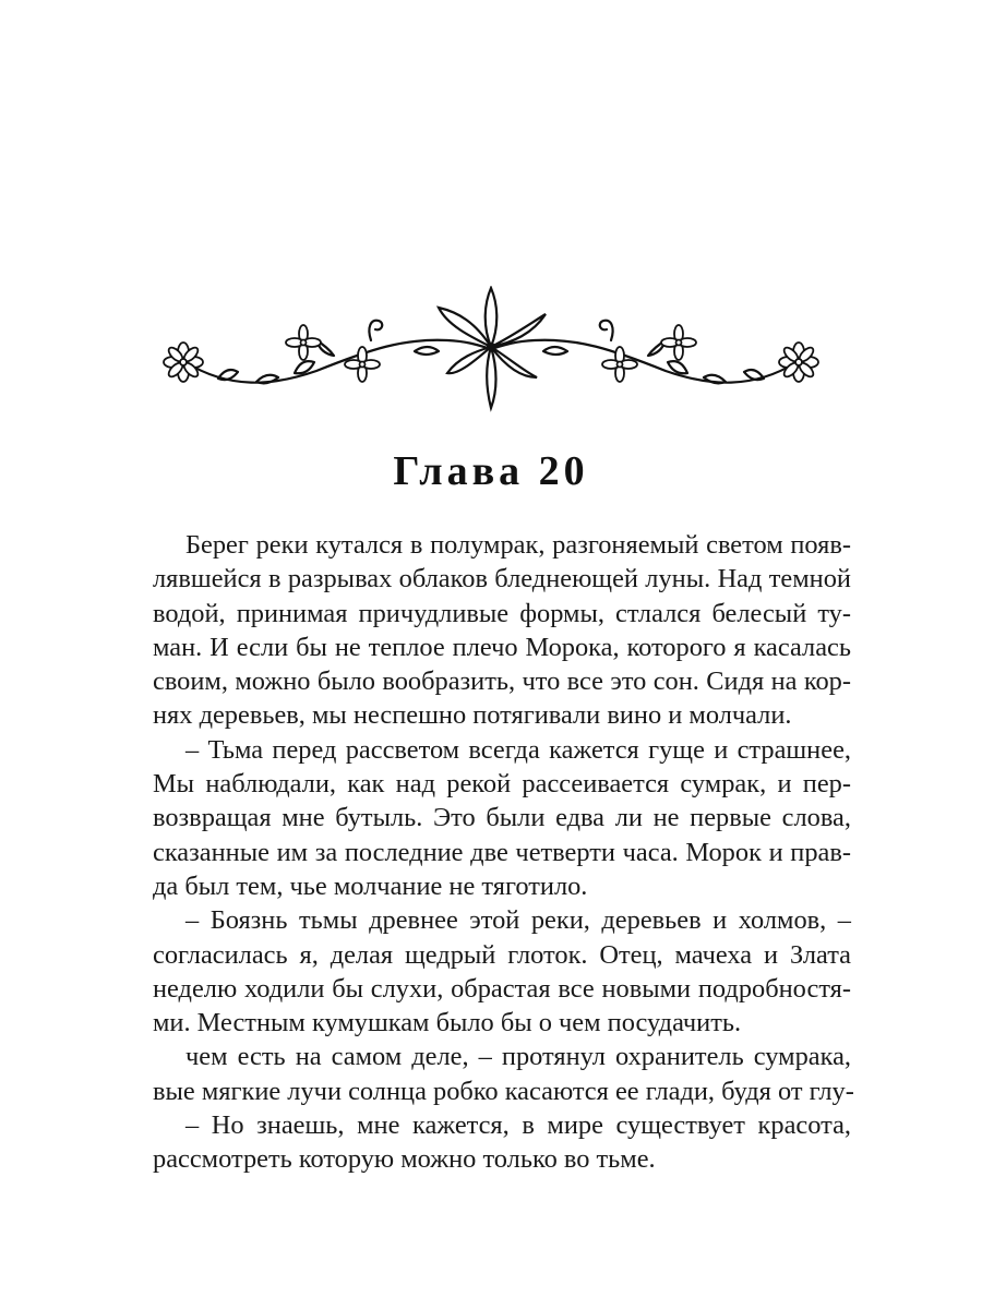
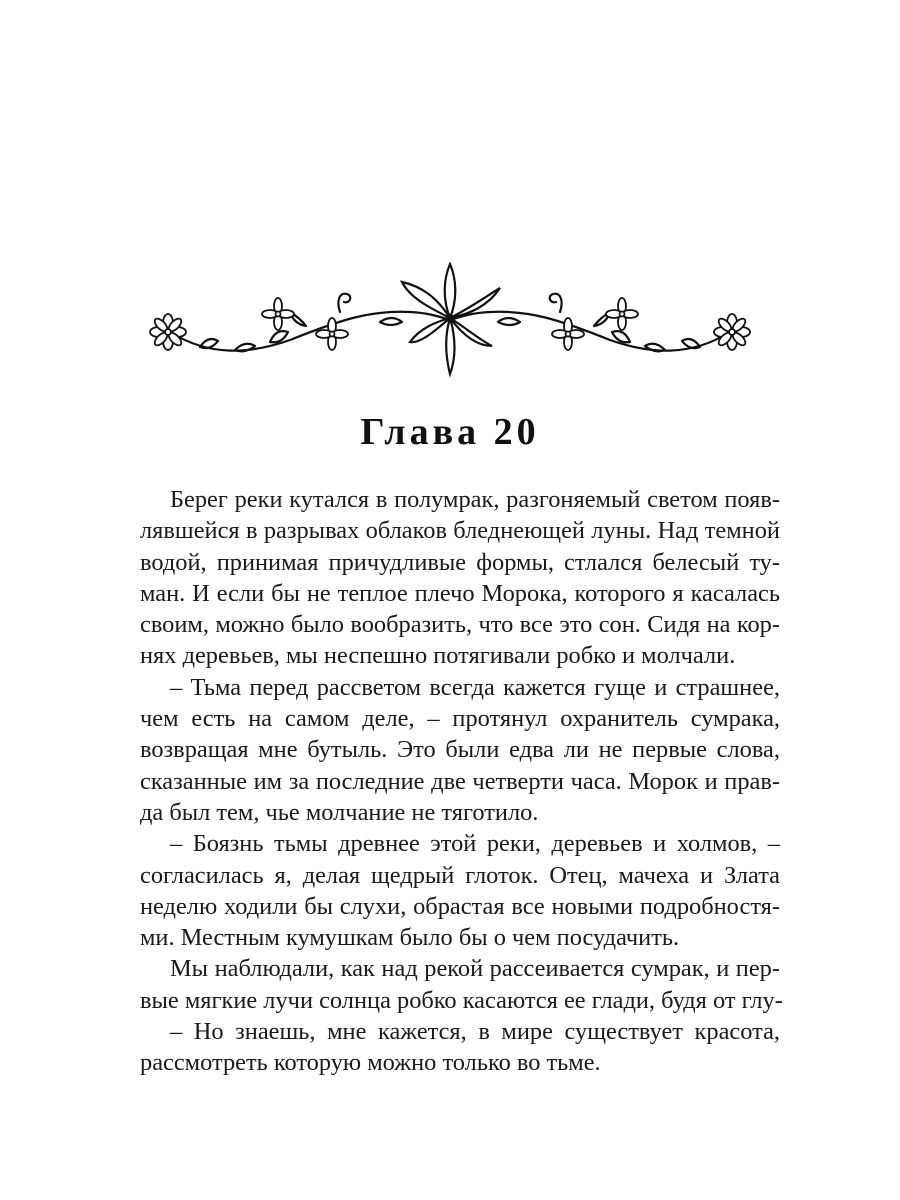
  Глава 20
  Берег реки кутался в полумрак, разгоняемый светом появ-
  лявшейся в разрывах облаков бледнеющей луны. Над темной
  водой, принимая причудливые формы, стлался белесый ту-
  ман. И если бы не теплое плечо Морока, которого я касалась
  своим, можно было вообразить, что все это сон. Сидя на кор-
- нях деревьев, мы неспешно потягивали вино и молчали.
+ нях деревьев, мы неспешно потягивали робко и молчали.
  – Тьма перед рассветом всегда кажется гуще и страшнее,
- Мы наблюдали, как над рекой рассеивается сумрак, и пер-
+ чем есть на самом деле, – протянул охранитель сумрака,
  возвращая мне бутыль. Это были едва ли не первые слова,
  сказанные им за последние две четверти часа. Морок и прав-
  да был тем, чье молчание не тяготило.
  – Боязнь тьмы древнее этой реки, деревьев и холмов, –
  согласилась я, делая щедрый глоток. Отец, мачеха и Злата
  неделю ходили бы слухи, обрастая все новыми подробностя-
  ми. Местным кумушкам было бы о чем посудачить.
- чем есть на самом деле, – протянул охранитель сумрака,
+ Мы наблюдали, как над рекой рассеивается сумрак, и пер-
  вые мягкие лучи солнца робко касаются ее глади, будя от глу-
  – Но знаешь, мне кажется, в мире существует красота,
  рассмотреть которую можно только во тьме.
